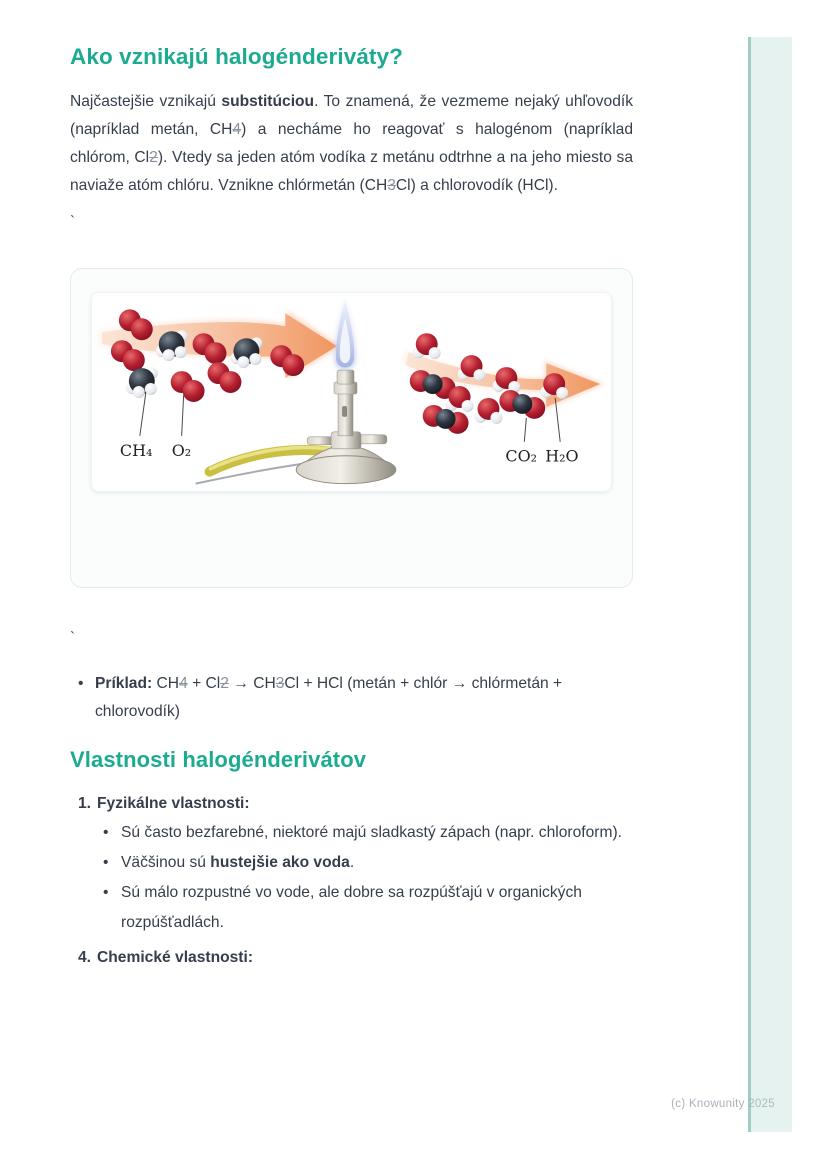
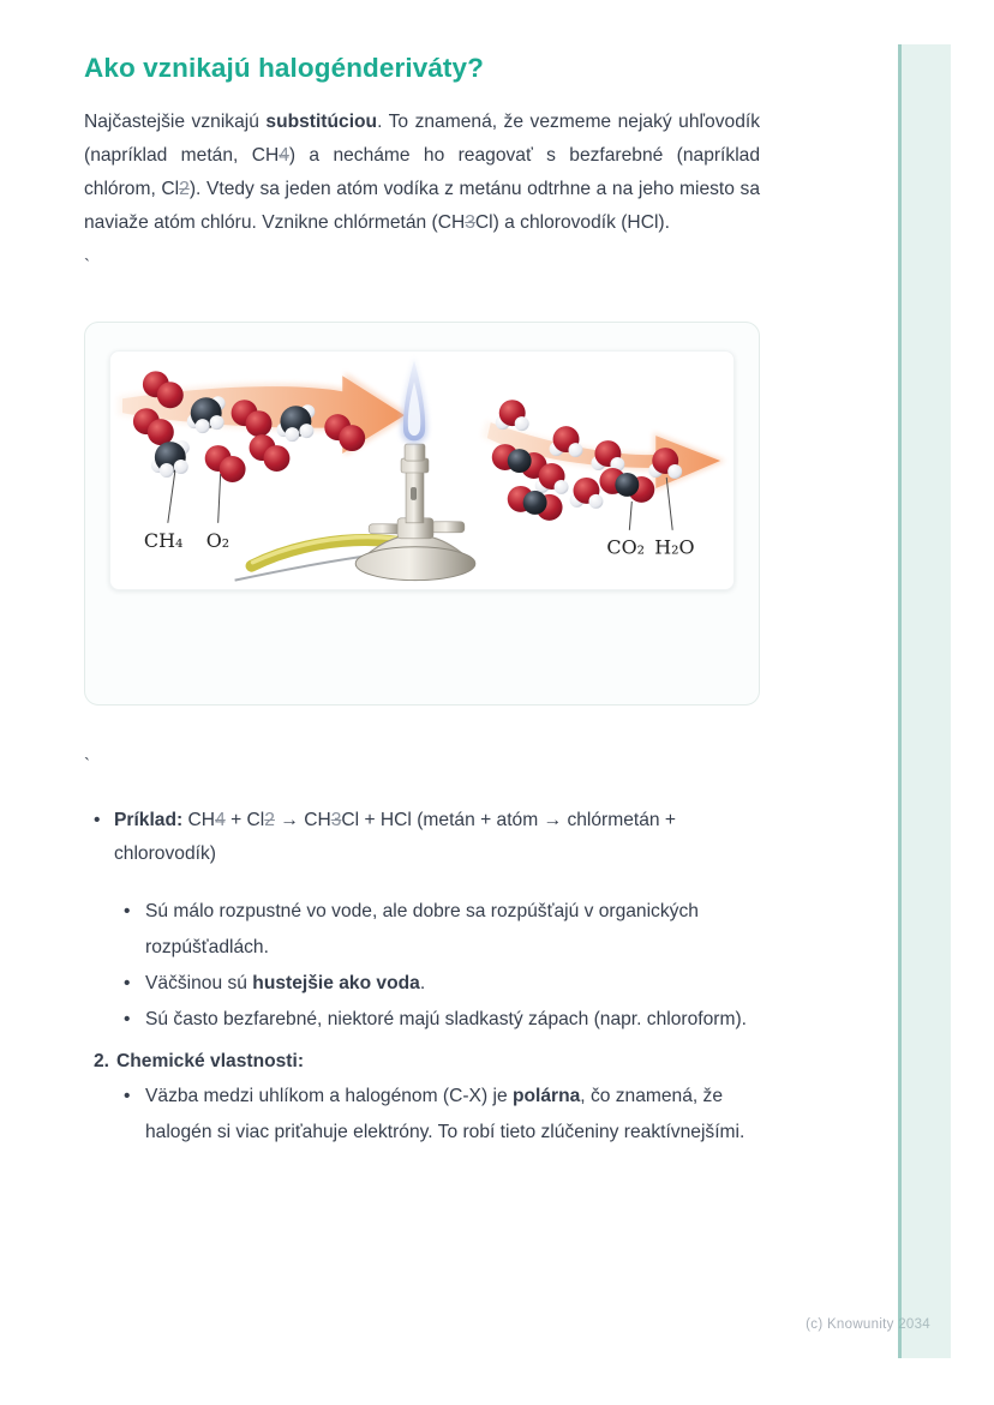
  Ako vznikajú halogénderiváty?
- Najčastejšie vznikajú substitúciou. To znamená, že vezmeme nejaký uhľovodík (napríklad metán, CH4) a necháme ho reagovať s halogénom (napríklad chlórom, Cl2). Vtedy sa jeden atóm vodíka z metánu odtrhne a na jeho miesto sa naviaže atóm chlóru. Vznikne chlórmetán (CH3Cl) a chlorovodík (HCl).
+ Najčastejšie vznikajú substitúciou. To znamená, že vezmeme nejaký uhľovodík (napríklad metán, CH4) a necháme ho reagovať s bezfarebné (napríklad chlórom, Cl2). Vtedy sa jeden atóm vodíka z metánu odtrhne a na jeho miesto sa naviaže atóm chlóru. Vznikne chlórmetán (CH3Cl) a chlorovodík (HCl).
  `
  CH₄
  O₂
  CO₂
  H₂O
  `
- Príklad: CH4 + Cl2 → CH3Cl + HCl (metán + chlór → chlórmetán + chlorovodík)
+ Príklad: CH4 + Cl2 → CH3Cl + HCl (metán + atóm → chlórmetán + chlorovodík)
- Vlastnosti halogénderivátov
- 1.
- Fyzikálne vlastnosti:
- Sú často bezfarebné, niektoré majú sladkastý zápach (napr. chloroform).
+ Sú málo rozpustné vo vode, ale dobre sa rozpúšťajú v organických rozpúšťadlách.
  Väčšinou sú hustejšie ako voda.
- Sú málo rozpustné vo vode, ale dobre sa rozpúšťajú v organických rozpúšťadlách.
+ Sú často bezfarebné, niektoré majú sladkastý zápach (napr. chloroform).
- 4.
+ 2.
  Chemické vlastnosti:
+ Väzba medzi uhlíkom a halogénom (C-X) je polárna, čo znamená, že halogén si viac priťahuje elektróny. To robí tieto zlúčeniny reaktívnejšími.
- (c) Knowunity 2025
+ (c) Knowunity 2034
